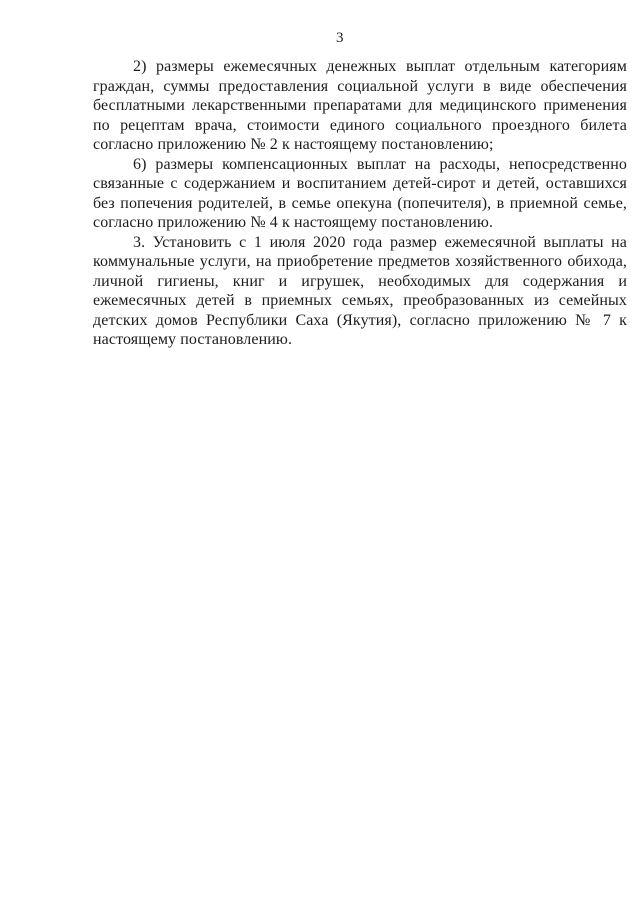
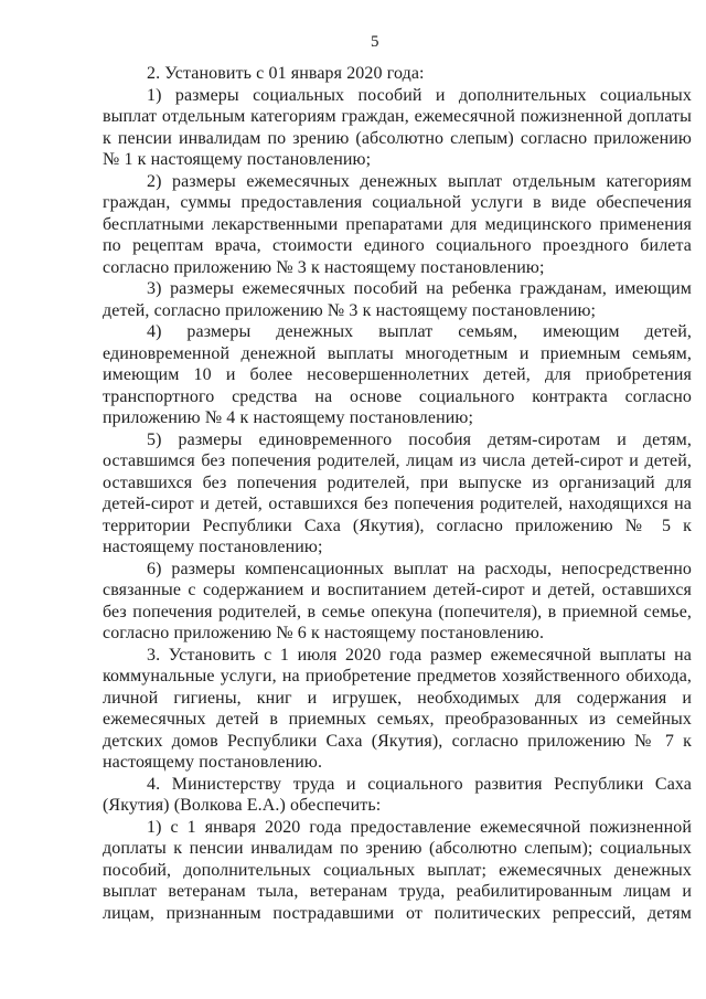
- 3
+ 5
+ 2. Установить с 01 января 2020 года:
+ 1) размеры социальных пособий и дополнительных социальных выплат отдельным категориям граждан, ежемесячной пожизненной доплаты к пенсии инвалидам по зрению (абсолютно слепым) согласно приложению № 1 к настоящему постановлению;
- 2) размеры ежемесячных денежных выплат отдельным категориям граждан, суммы предоставления социальной услуги в виде обеспечения бесплатными лекарственными препаратами для медицинского применения по рецептам врача, стоимости единого социального проездного билета согласно приложению № 2 к настоящему постановлению;
+ 2) размеры ежемесячных денежных выплат отдельным категориям граждан, суммы предоставления социальной услуги в виде обеспечения бесплатными лекарственными препаратами для медицинского применения по рецептам врача, стоимости единого социального проездного билета согласно приложению № 3 к настоящему постановлению;
+ 3) размеры ежемесячных пособий на ребенка гражданам, имеющим детей, согласно приложению № 3 к настоящему постановлению;
+ 4) размеры денежных выплат семьям, имеющим детей, единовременной денежной выплаты многодетным и приемным семьям, имеющим 10 и более несовершеннолетних детей, для приобретения транспортного средства на основе социального контракта согласно приложению № 4 к настоящему постановлению;
+ 5) размеры единовременного пособия детям-сиротам и детям, оставшимся без попечения родителей, лицам из числа детей-сирот и детей, оставшихся без попечения родителей, при выпуске из организаций для детей-сирот и детей, оставшихся без попечения родителей, находящихся на территории Республики Саха (Якутия), согласно приложению № 5 к настоящему постановлению;
- 6) размеры компенсационных выплат на расходы, непосредственно связанные с содержанием и воспитанием детей-сирот и детей, оставшихся без попечения родителей, в семье опекуна (попечителя), в приемной семье, согласно приложению № 4 к настоящему постановлению.
+ 6) размеры компенсационных выплат на расходы, непосредственно связанные с содержанием и воспитанием детей-сирот и детей, оставшихся без попечения родителей, в семье опекуна (попечителя), в приемной семье, согласно приложению № 6 к настоящему постановлению.
  3. Установить с 1 июля 2020 года размер ежемесячной выплаты на коммунальные услуги, на приобретение предметов хозяйственного обихода, личной гигиены, книг и игрушек, необходимых для содержания и ежемесячных детей в приемных семьях, преобразованных из семейных детских домов Республики Саха (Якутия), согласно приложению № 7 к настоящему постановлению.
+ 4. Министерству труда и социального развития Республики Саха (Якутия) (Волкова Е.А.) обеспечить:
+ 1) с 1 января 2020 года предоставление ежемесячной пожизненной доплаты к пенсии инвалидам по зрению (абсолютно слепым); социальных пособий, дополнительных социальных выплат; ежемесячных денежных выплат ветеранам тыла, ветеранам труда, реабилитированным лицам и лицам, признанным пострадавшими от политических репрессий, детям
